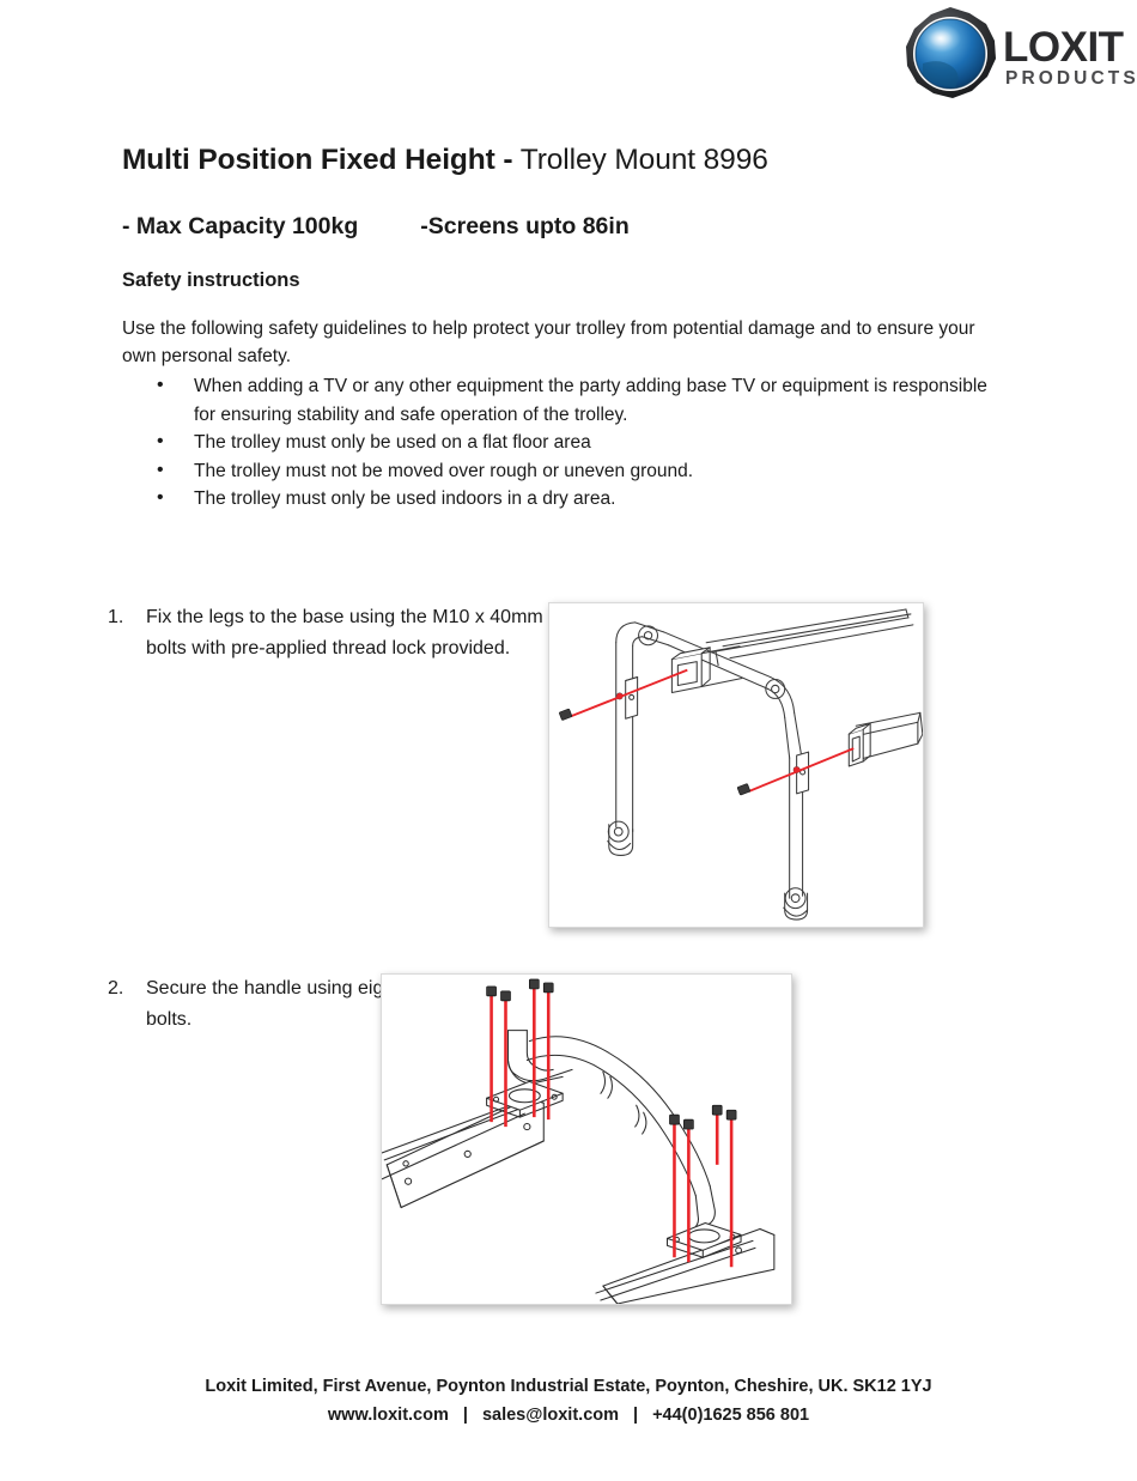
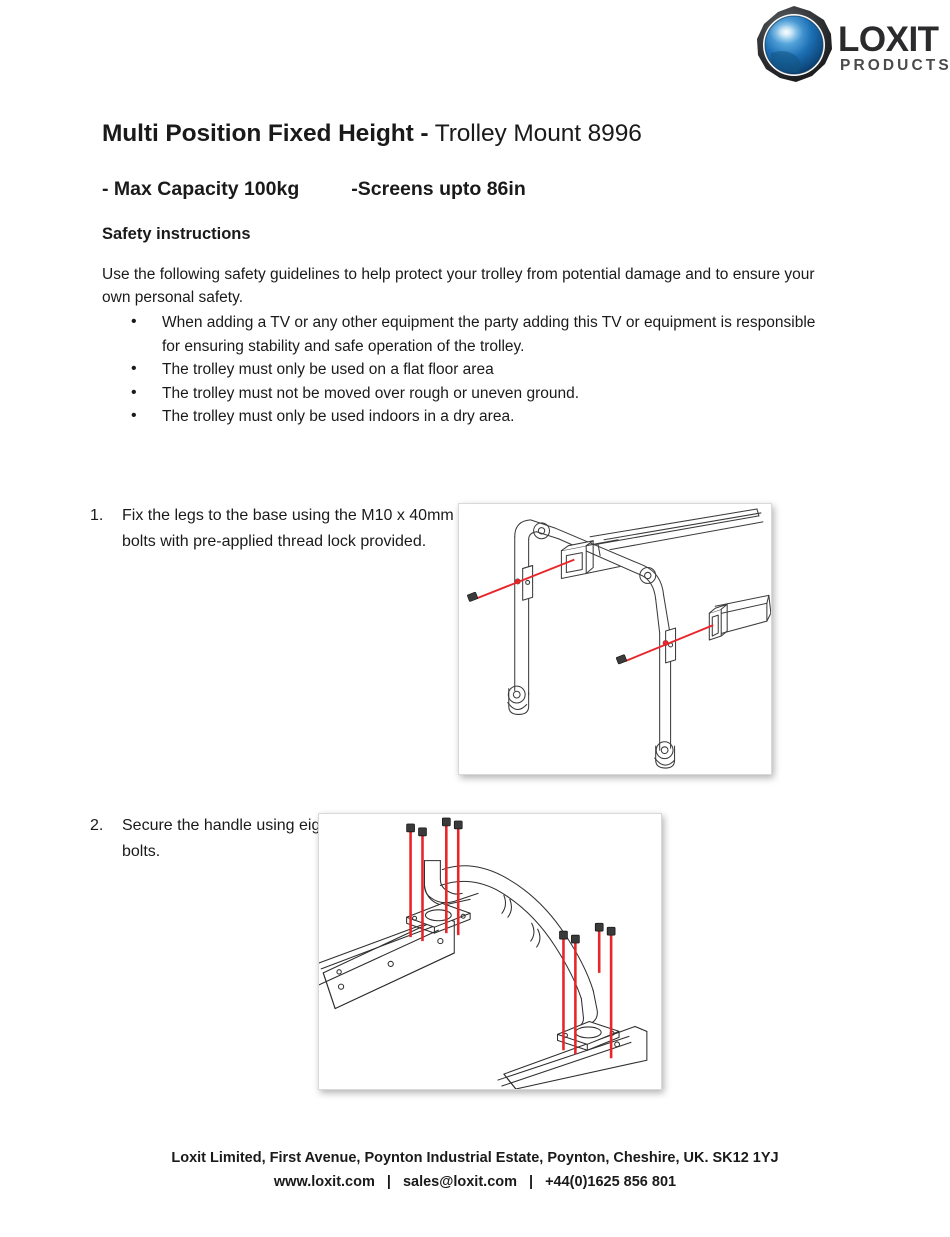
  LOXIT
  PRODUCTS
  Multi Position Fixed Height - Trolley Mount 8996
  - Max Capacity 100kg -Screens upto 86in
  Safety instructions
  Use the following safety guidelines to help protect your trolley from potential damage and to ensure your own personal safety.
- When adding a TV or any other equipment the party adding base TV or equipment is responsible for ensuring stability and safe operation of the trolley.
+ When adding a TV or any other equipment the party adding this TV or equipment is responsible for ensuring stability and safe operation of the trolley.
  The trolley must only be used on a flat floor area
  The trolley must not be moved over rough or uneven ground.
  The trolley must only be used indoors in a dry area.
  1.
  Fix the legs to the base using the M10 x 40mm bolts with pre-applied thread lock provided.
  2.
  Secure the handle using eig bolts.
  Loxit Limited, First Avenue, Poynton Industrial Estate, Poynton, Cheshire, UK. SK12 1YJ
  www.loxit.com | sales@loxit.com | +44(0)1625 856 801
